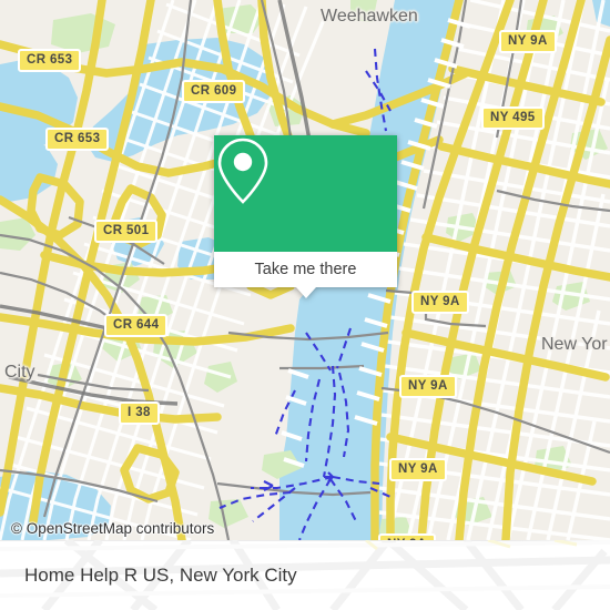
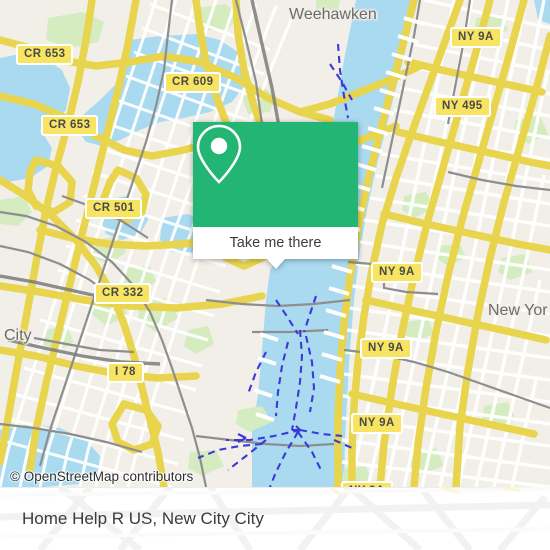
  CR 653
  CR 609
  NY 9A
  CR 653
  NY 495
  CR 501
  NY 9A
- CR 644
+ CR 332
  NY 9A
- I 38
+ I 78
  NY 9A
  Weehawken
  New Yor
  City
  Take me there
  © OpenStreetMap contributors
- Home Help R US, New York City
+ Home Help R US, New City City
